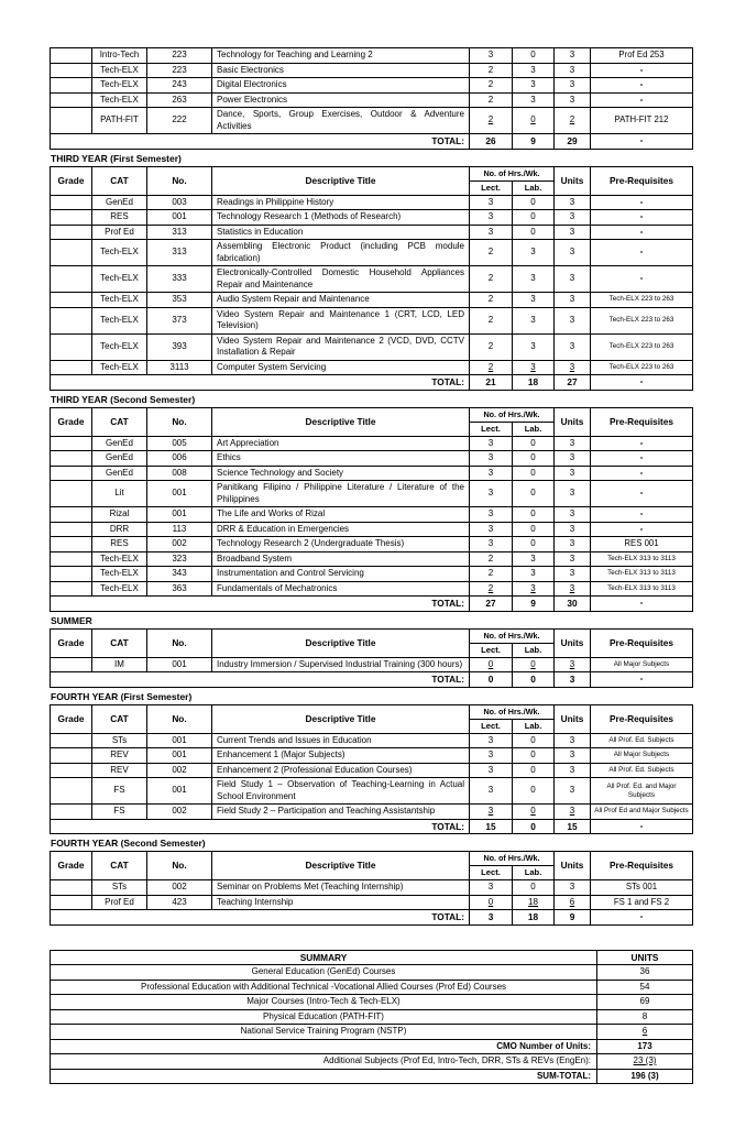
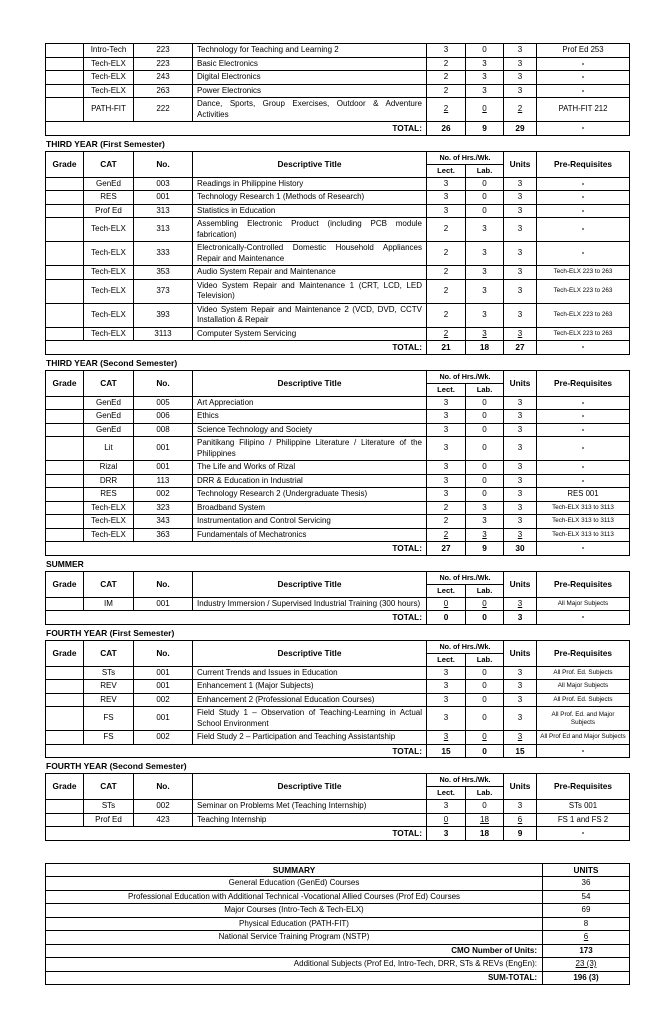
  	Intro-Tech	223	Technology for Teaching and Learning 2	3	0	3	Prof Ed 253
  	Tech-ELX	223	Basic Electronics	2	3	3	-
  	Tech-ELX	243	Digital Electronics	2	3	3	-
  	Tech-ELX	263	Power Electronics	2	3	3	-
  	PATH-FIT	222	Dance, Sports, Group Exercises, Outdoor & Adventure Activities	2	0	2	PATH-FIT 212
  TOTAL:	26	9	29	-
  THIRD YEAR (First Semester)
  Grade	CAT	No.	Descriptive Title	No. of Hrs./Wk.	Units	Pre-Requisites
  Lect.	Lab.
  	GenEd	003	Readings in Philippine History	3	0	3	-
  	RES	001	Technology Research 1 (Methods of Research)	3	0	3	-
  	Prof Ed	313	Statistics in Education	3	0	3	-
  	Tech-ELX	313	Assembling Electronic Product (including PCB module fabrication)	2	3	3	-
  	Tech-ELX	333	Electronically-Controlled Domestic Household Appliances Repair and Maintenance	2	3	3	-
  	Tech-ELX	353	Audio System Repair and Maintenance	2	3	3
  	Tech-ELX	373	Video System Repair and Maintenance 1 (CRT, LCD, LED Television)	2	3	3
  	Tech-ELX	393	Video System Repair and Maintenance 2 (VCD, DVD, CCTV Installation & Repair	2	3	3
  	Tech-ELX	3113	Computer System Servicing	2	3	3
  TOTAL:	21	18	27	-
  THIRD YEAR (Second Semester)
  Grade	CAT	No.	Descriptive Title	No. of Hrs./Wk.	Units	Pre-Requisites
  Lect.	Lab.
  	GenEd	005	Art Appreciation	3	0	3	-
  	GenEd	006	Ethics	3	0	3	-
  	GenEd	008	Science Technology and Society	3	0	3	-
  	Lit	001	Panitikang Filipino / Philippine Literature / Literature of the Philippines	3	0	3	-
  	Rizal	001	The Life and Works of Rizal	3	0	3	-
- 	DRR	113	DRR & Education in Emergencies	3	0	3	-
+ 	DRR	113	DRR & Education in Industrial	3	0	3	-
  	RES	002	Technology Research 2 (Undergraduate Thesis)	3	0	3	RES 001
  	Tech-ELX	343	Instrumentation and Control Servicing	2	3	3
  	Tech-ELX	363	Fundamentals of Mechatronics	2	3	3
  TOTAL:	27	9	30	-
  SUMMER
  Grade	CAT	No.	Descriptive Title	No. of Hrs./Wk.	Units	Pre-Requisites
  Lect.	Lab.
  	IM	001	Industry Immersion / Supervised Industrial Training (300 hours)	0	0	3
  TOTAL:	0	0	3	-
  FOURTH YEAR (First Semester)
  Grade	CAT	No.	Descriptive Title	No. of Hrs./Wk.	Units	Pre-Requisites
  Lect.	Lab.
  	REV	002	Enhancement 2 (Professional Education Courses)	3	0	3
  	FS	001	Field Study 1 – Observation of Teaching-Learning in Actual School Environment	3	0	3
  TOTAL:	15	0	15	-
  FOURTH YEAR (Second Semester)
  Grade	CAT	No.	Descriptive Title	No. of Hrs./Wk.	Units	Pre-Requisites
  Lect.	Lab.
  	STs	002	Seminar on Problems Met (Teaching Internship)	3	0	3	STs 001
  	Prof Ed	423	Teaching Internship	0	18	6	FS 1 and FS 2
  TOTAL:	3	18	9	-
  SUMMARY	UNITS
  General Education (GenEd) Courses	36
  Professional Education with Additional Technical -Vocational Allied Courses (Prof Ed) Courses	54
  Major Courses (Intro-Tech & Tech-ELX)	69
  Physical Education (PATH-FIT)	8
  National Service Training Program (NSTP)	6
  CMO Number of Units:	173
  Additional Subjects (Prof Ed, Intro-Tech, DRR, STs & REVs (EngEn):	23 (3)
  SUM-TOTAL:	196 (3)
